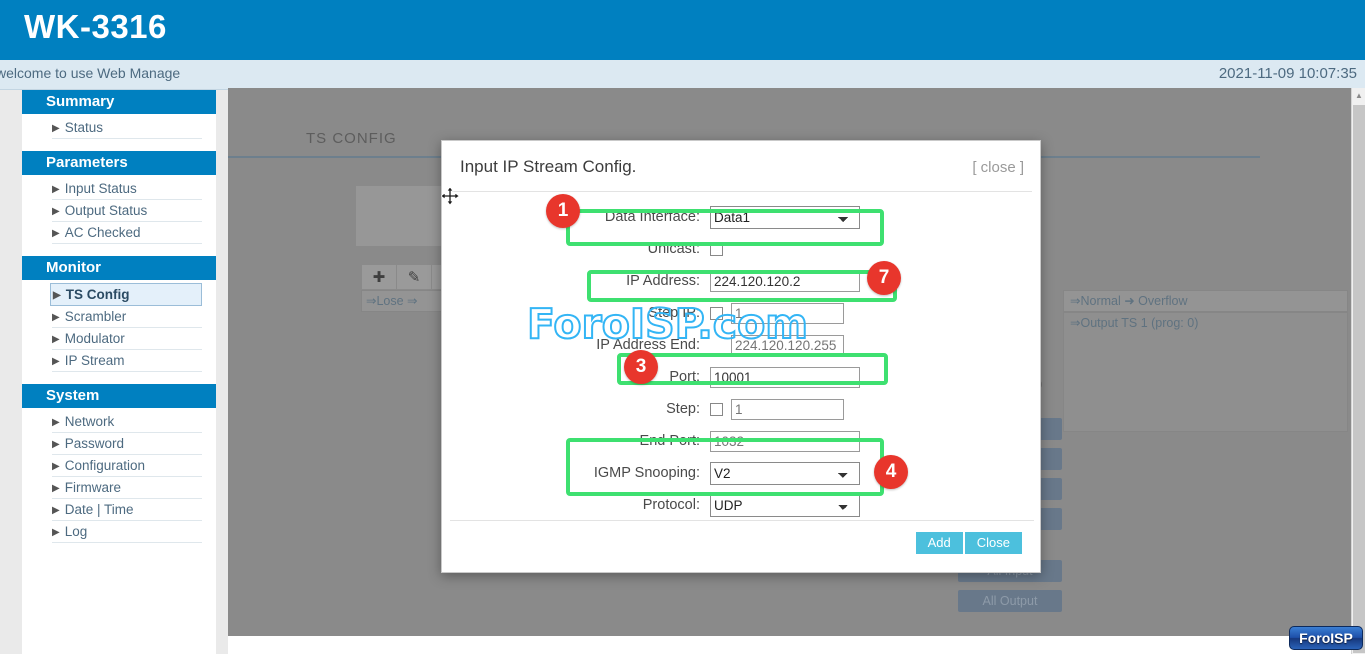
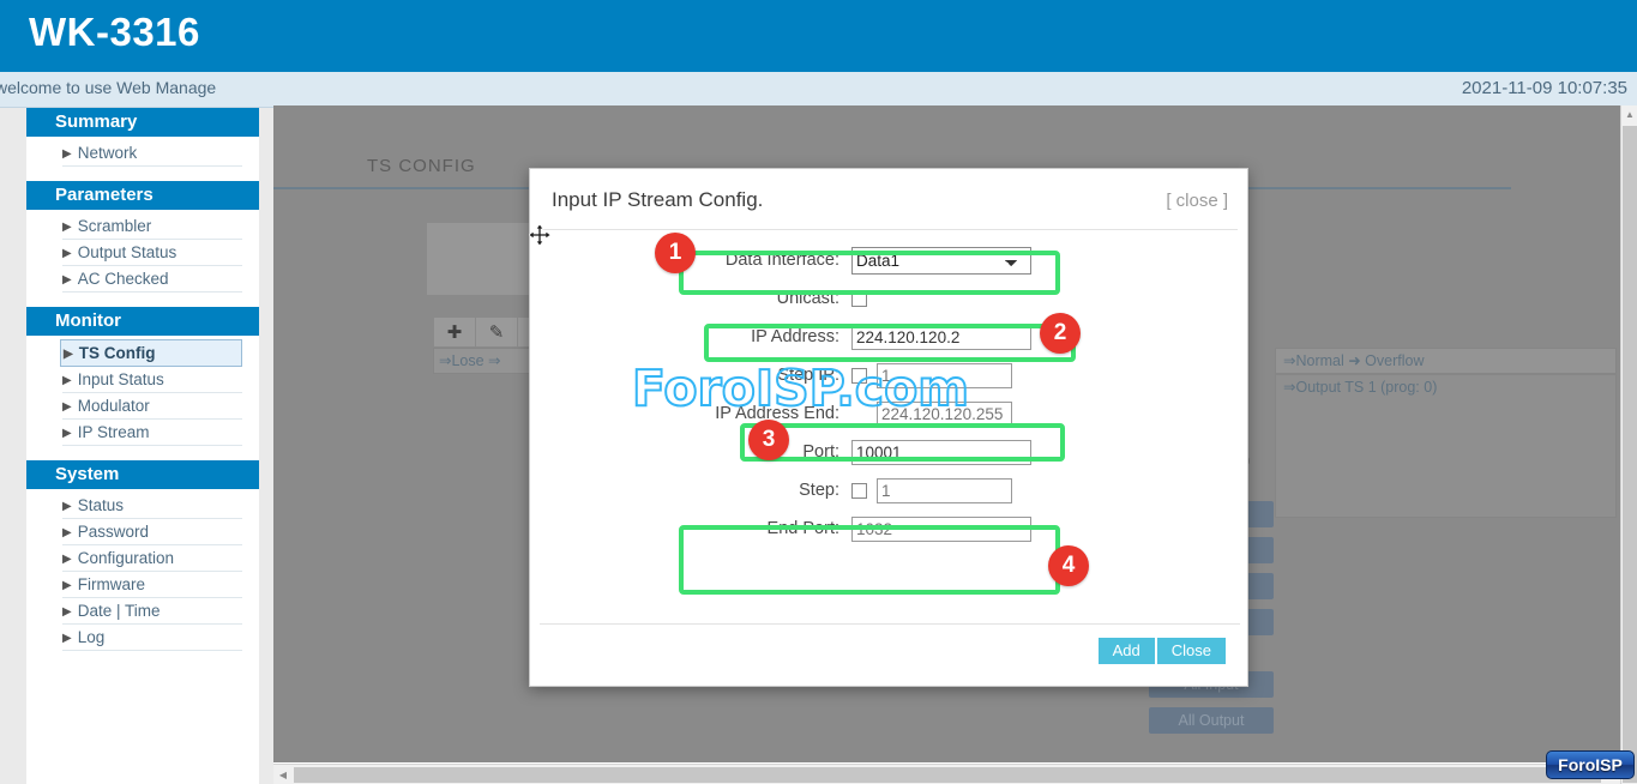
  WK-3316
  welcome to use Web Manage
  2021-11-09 10:07:35
  Summary
- ▶ Status
+ ▶ Network
  Parameters
- ▶ Input Status
+ ▶ Scrambler
  ▶ Output Status
  ▶ AC Checked
  Monitor
  ▶ TS Config
- ▶ Scrambler
+ ▶ Input Status
  ▶ Modulator
  ▶ IP Stream
  System
- ▶ Network
+ ▶ Status
  ▶ Password
  ▶ Configuration
  ▶ Firmware
  ▶ Date | Time
  ▶ Log
  TS CONFIG
  ✚
  ✎
  ⇒Lose ⇒
  ⇒Normal ➜ Overflow
  ⇒Output TS 1 (prog: 0)
  All Output
  Input IP Stream Config.
  [ close ]
  Data Interface:
  Data1
  Unicast:
  IP Address:
  224.120.120.2
  Step IP:
  1
  IP Address End:
  224.120.120.255
  Port:
  10001
  Step:
  1
  End Port:
  1032
- IGMP Snooping:
- V2
- Protocol:
- UDP
  Add
  Close
  ForoISP.com
  1
- 7
+ 2
  3
  4
  ▲
+ ◀
  ForoISP
